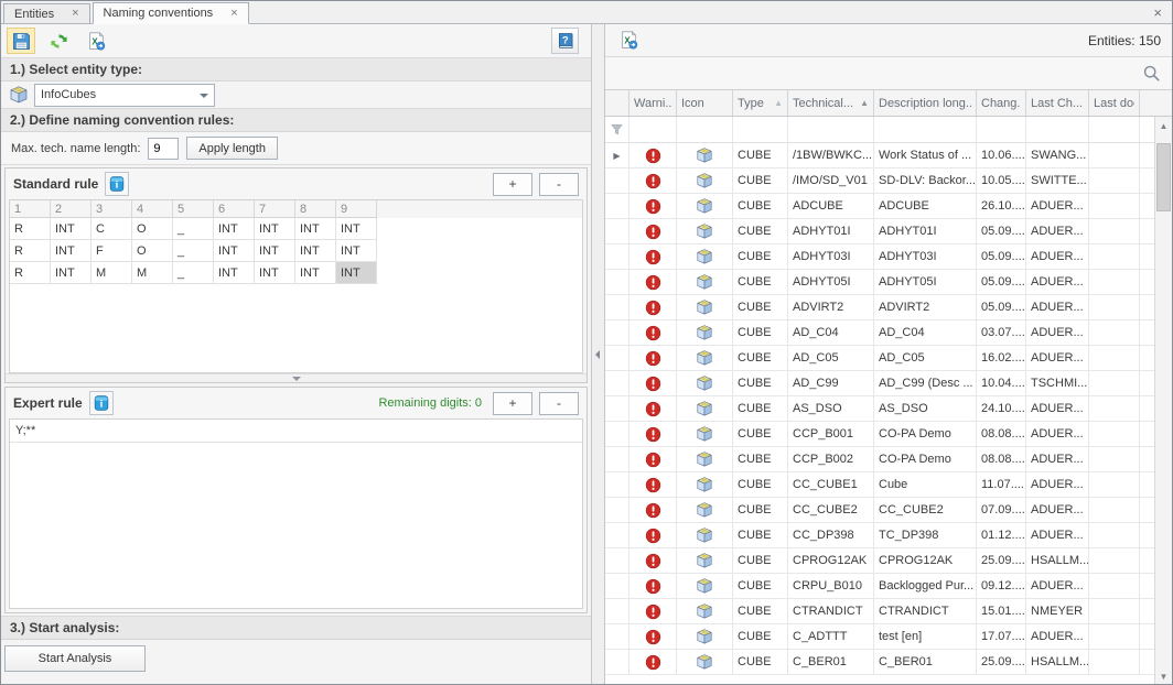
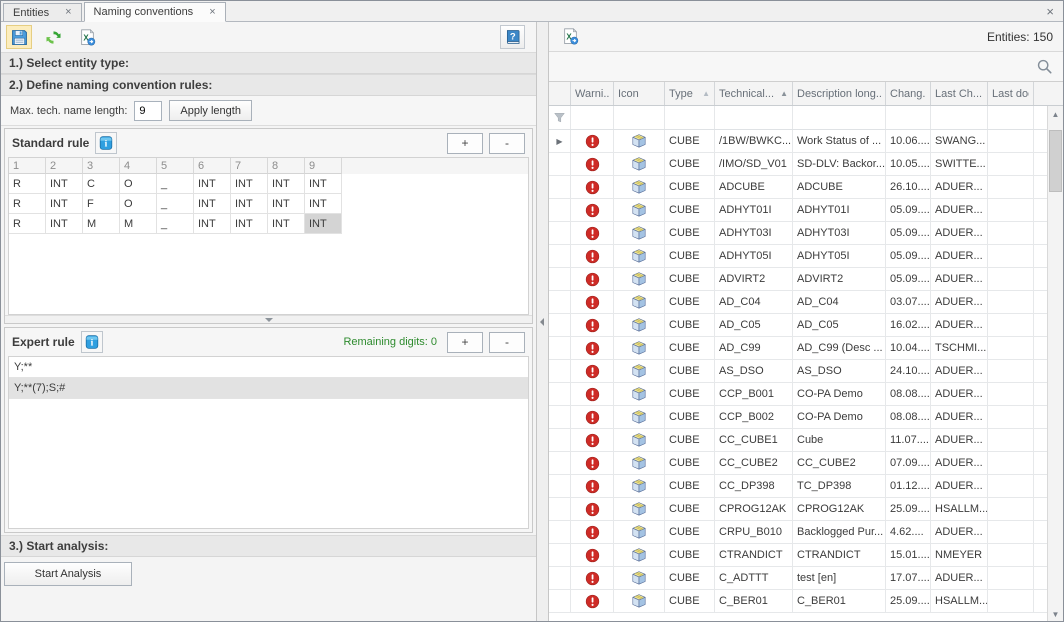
  Entities
  ×
  Naming conventions
  ×
  ×
  X
  ?
  1.) Select entity type:
- InfoCubes
  2.) Define naming convention rules:
  Max. tech. name length:
  9
  Apply length
  Standard rule
  i
  +
  -
  1
  2
  3
  4
  5
  6
  7
  8
  9
  R
  INT
  C
  O
  _
  INT
  INT
  INT
  INT
  R
  INT
  F
  O
  _
  INT
  INT
  INT
  INT
  R
  INT
  M
  M
  _
  INT
  INT
  INT
  INT
  Expert rule
  i
  Remaining digits: 0
  +
  -
  Y;**
+ Y;**(7);S;#
  3.) Start analysis:
  Start Analysis
  X
  Entities: 150
  Warni..
  Icon
  Type
  ▲
  Technical...
  ▲
  Description long..
  Chang.
  Last Ch...
  Last do
  ▶
  CUBE
  /1BW/BWKC...
  Work Status of ...
  10.06....
  SWANG...
  CUBE
  /IMO/SD_V01
  SD-DLV: Backor...
  10.05....
  SWITTE...
  CUBE
  ADCUBE
  ADCUBE
  26.10....
  ADUER...
  CUBE
  ADHYT01I
  ADHYT01I
  05.09....
  ADUER...
  CUBE
  ADHYT03I
  ADHYT03I
  05.09....
  ADUER...
  CUBE
  ADHYT05I
  ADHYT05I
  05.09....
  ADUER...
  CUBE
  ADVIRT2
  ADVIRT2
  05.09....
  ADUER...
  CUBE
  AD_C04
  AD_C04
  03.07....
  ADUER...
  CUBE
  AD_C05
  AD_C05
  16.02....
  ADUER...
  CUBE
  AD_C99
  AD_C99 (Desc ...
  10.04....
  TSCHMI...
  CUBE
  AS_DSO
  AS_DSO
  24.10....
  ADUER...
  CUBE
  CCP_B001
  CO-PA Demo
  08.08....
  ADUER...
  CUBE
  CCP_B002
  CO-PA Demo
  08.08....
  ADUER...
  CUBE
  CC_CUBE1
  Cube
  11.07....
  ADUER...
  CUBE
  CC_CUBE2
  CC_CUBE2
  07.09....
  ADUER...
  CUBE
  CC_DP398
  TC_DP398
  01.12....
  ADUER...
  CUBE
  CPROG12AK
  CPROG12AK
  25.09....
  HSALLM...
  CUBE
  CRPU_B010
  Backlogged Pur...
- 09.12....
+ 4.62....
  ADUER...
  CUBE
  CTRANDICT
  CTRANDICT
  15.01....
  NMEYER
  CUBE
  C_ADTTT
  test [en]
  17.07....
  ADUER...
  CUBE
  C_BER01
  C_BER01
  25.09....
  HSALLM...
  ▲
  ▼
